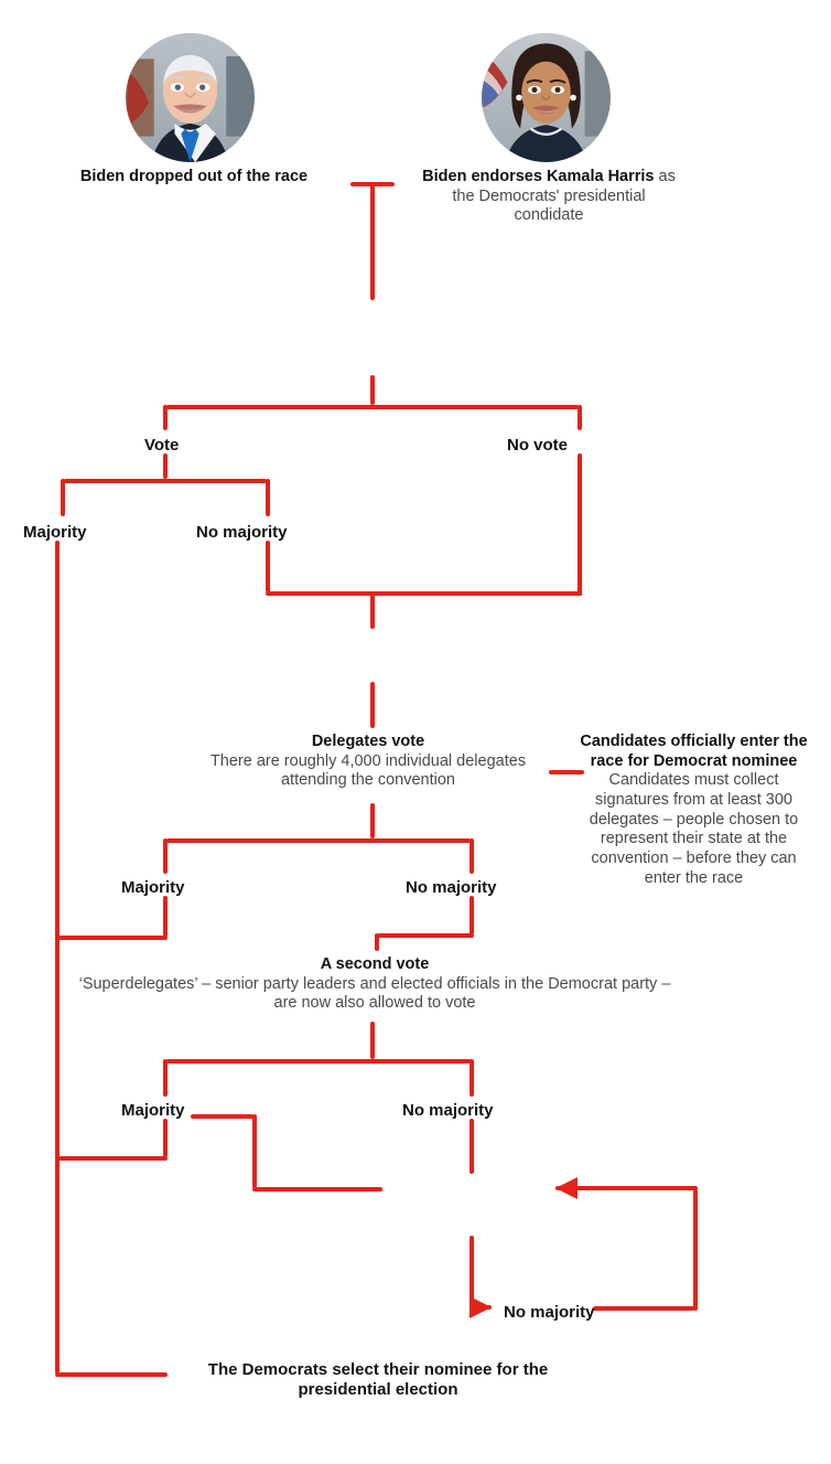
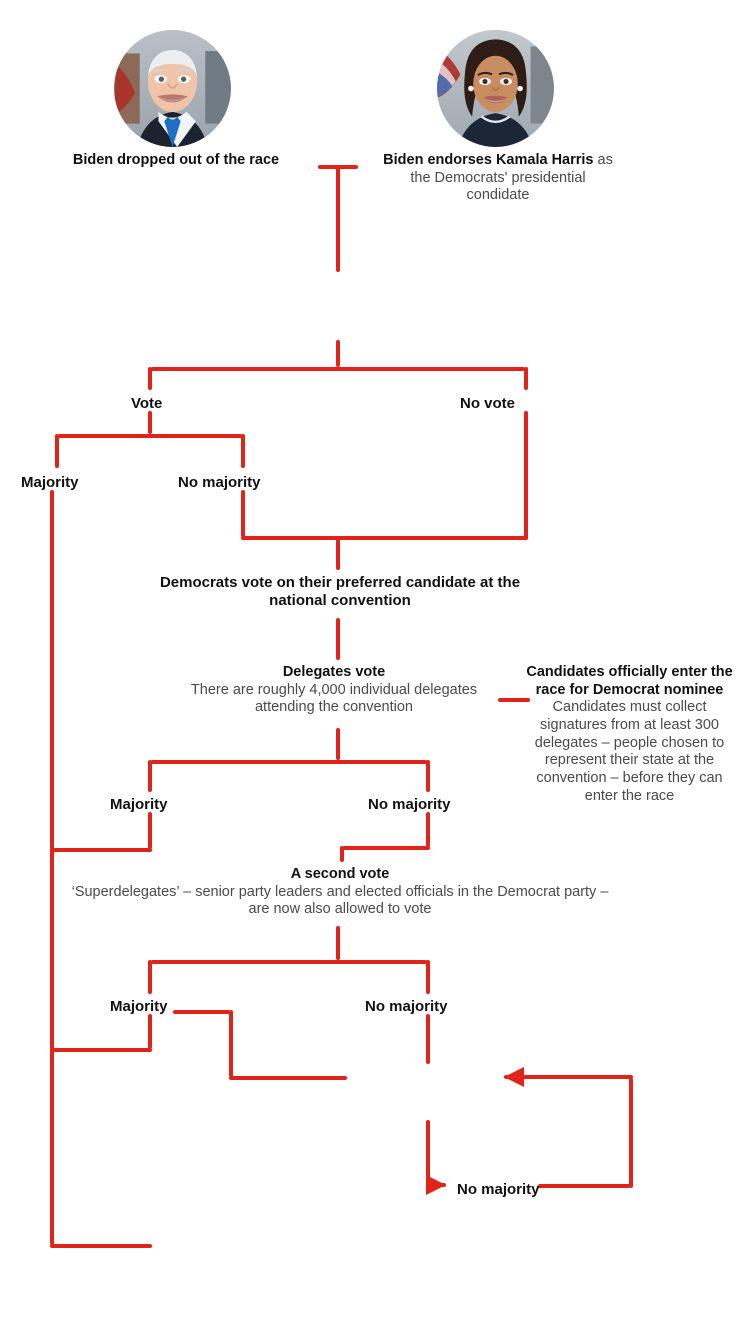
  Biden dropped out of the race
  Biden endorses Kamala Harris as the Democrats' presidential condidate
+ Democrats vote on their preferred candidate at the national convention
  Delegates vote
  There are roughly 4,000 individual delegates attending the convention
  Candidates officially enter the race for Democrat nominee
  Candidates must collect signatures from at least 300 delegates – people chosen to represent their state at the convention – before they can enter the race
  A second vote
  ‘Superdelegates’ – senior party leaders and elected officials in the Democrat party – are now also allowed to vote
- The Democrats select their nominee for the presidential election
  Vote
  No vote
  Majority
  No majority
  Majority
  No majority
  Majority
  No majority
  No majority
